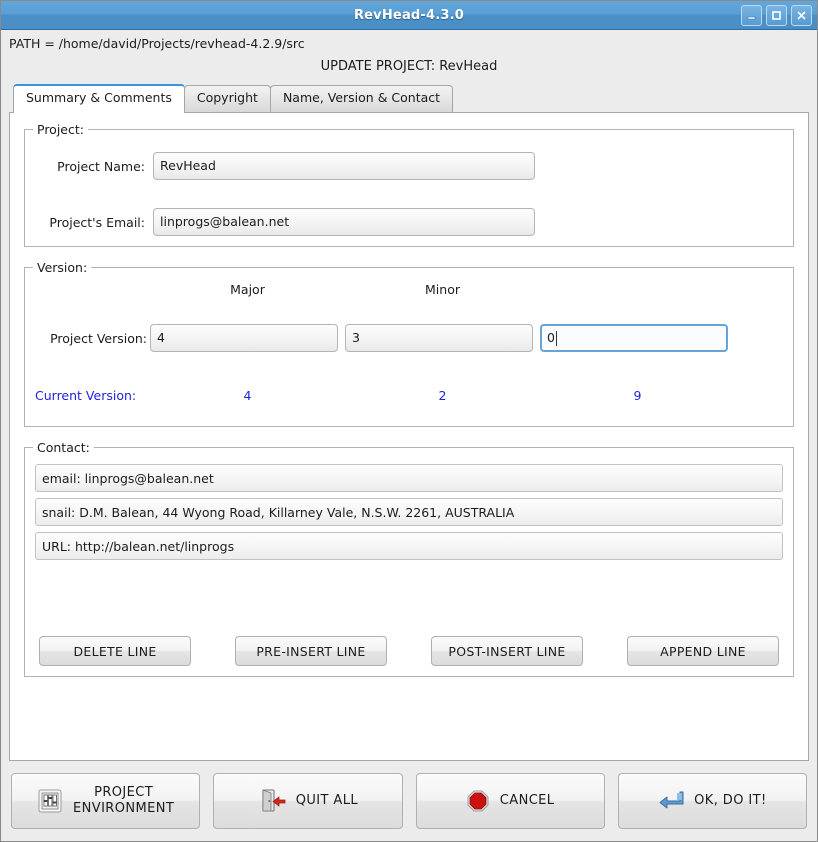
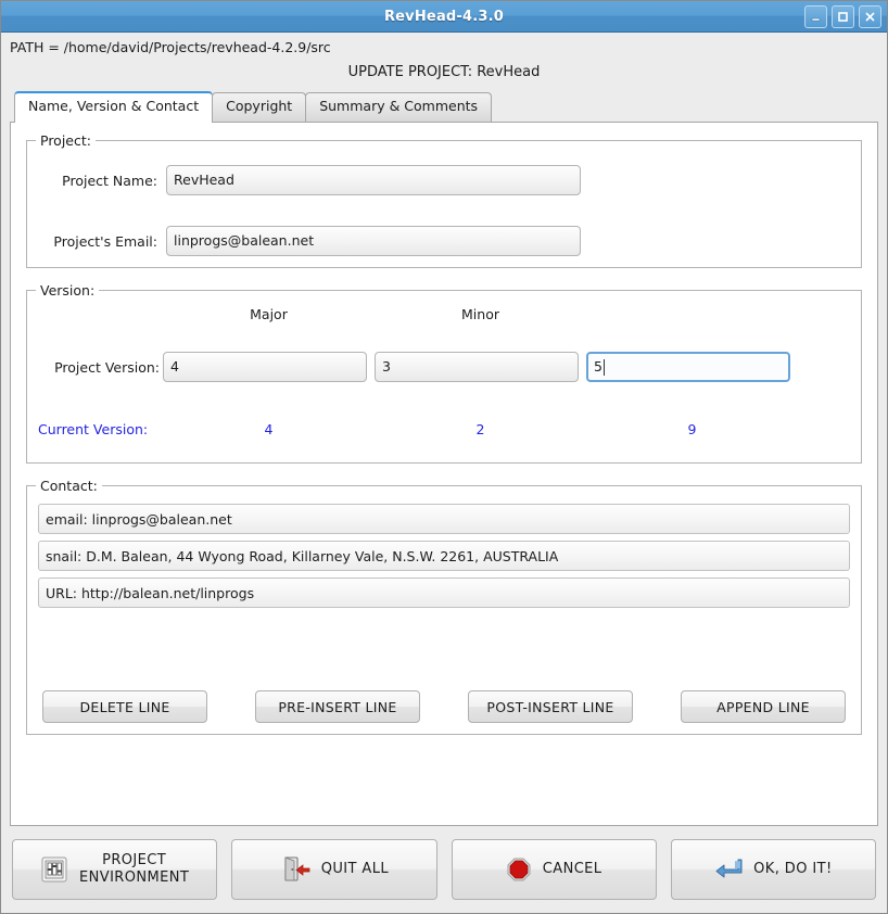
  RevHead-4.3.0
  PATH = /home/david/Projects/revhead-4.2.9/src
  UPDATE PROJECT: RevHead
- Summary & Comments
+ Name, Version & Contact
  Copyright
- Name, Version & Contact
+ Summary & Comments
  Project:
  Project Name:
  RevHead
  Project's Email:
  linprogs@balean.net
  Version:
  Major
  Minor
  Project Version:
  4
  3
- 0
+ 5
  Current Version:
  4
  2
  9
  Contact:
  email: linprogs@balean.net
  snail: D.M. Balean, 44 Wyong Road, Killarney Vale, N.S.W. 2261, AUSTRALIA
  URL: http://balean.net/linprogs
  DELETE LINE
  PRE-INSERT LINE
  POST-INSERT LINE
  APPEND LINE
  PROJECT
  ENVIRONMENT
  QUIT ALL
  CANCEL
  OK, DO IT!
